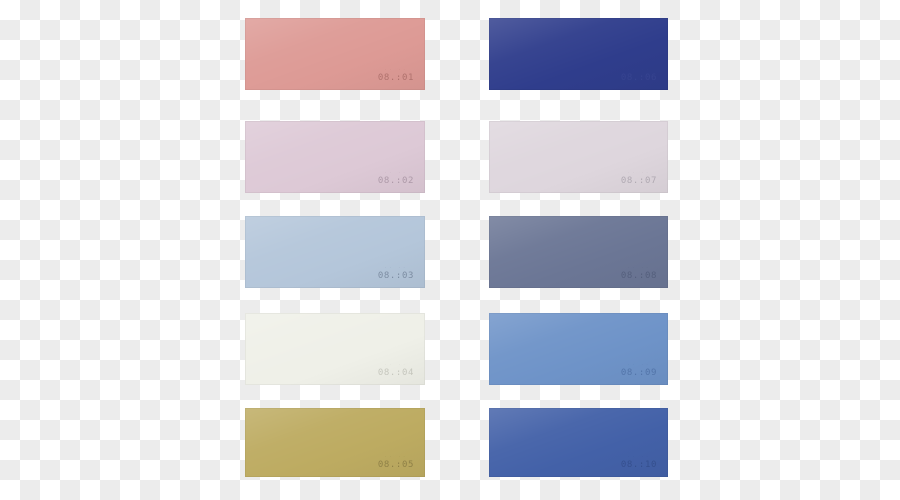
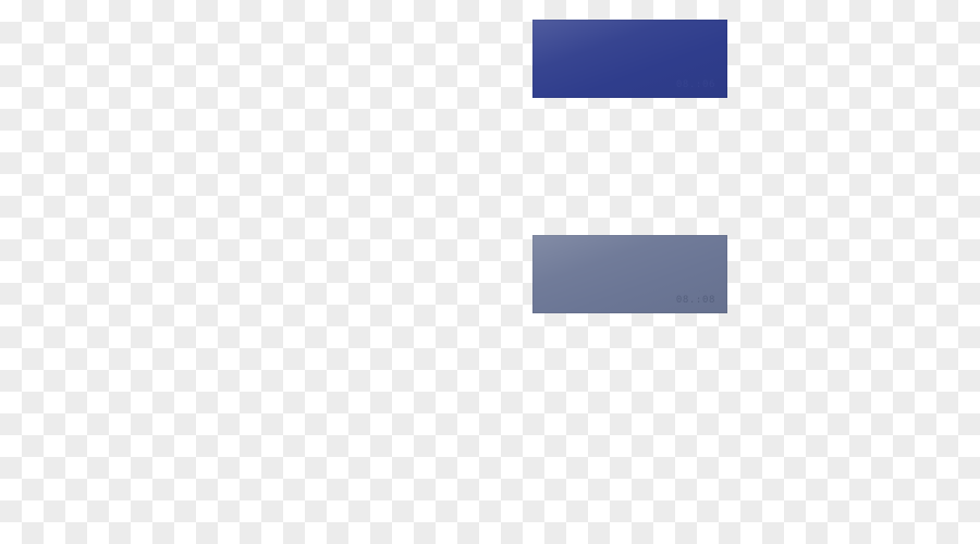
- 08.:01
- 08.:02
- 08.:03
- 08.:04
- 08.:05
- 08.:07
- 08.:09
- 08.:10
